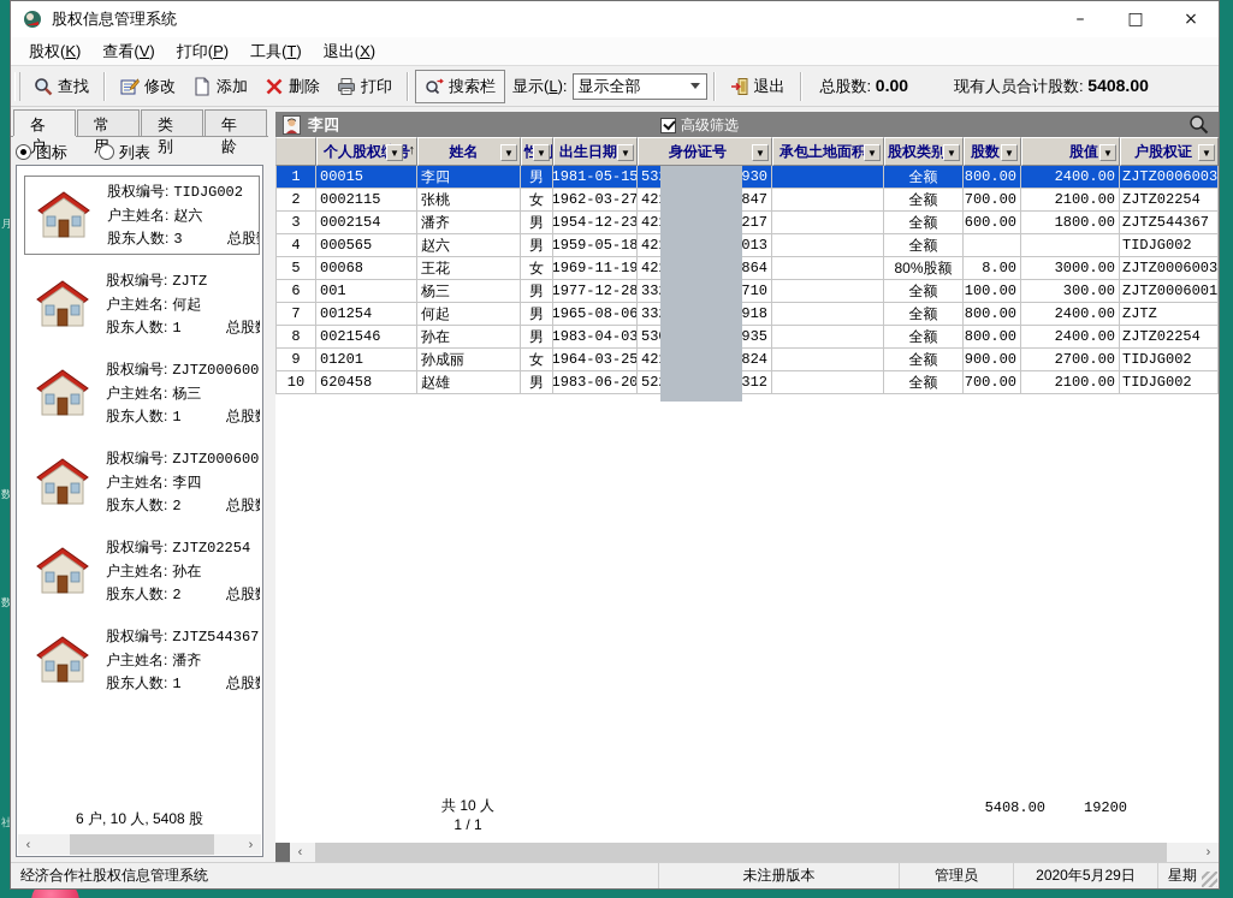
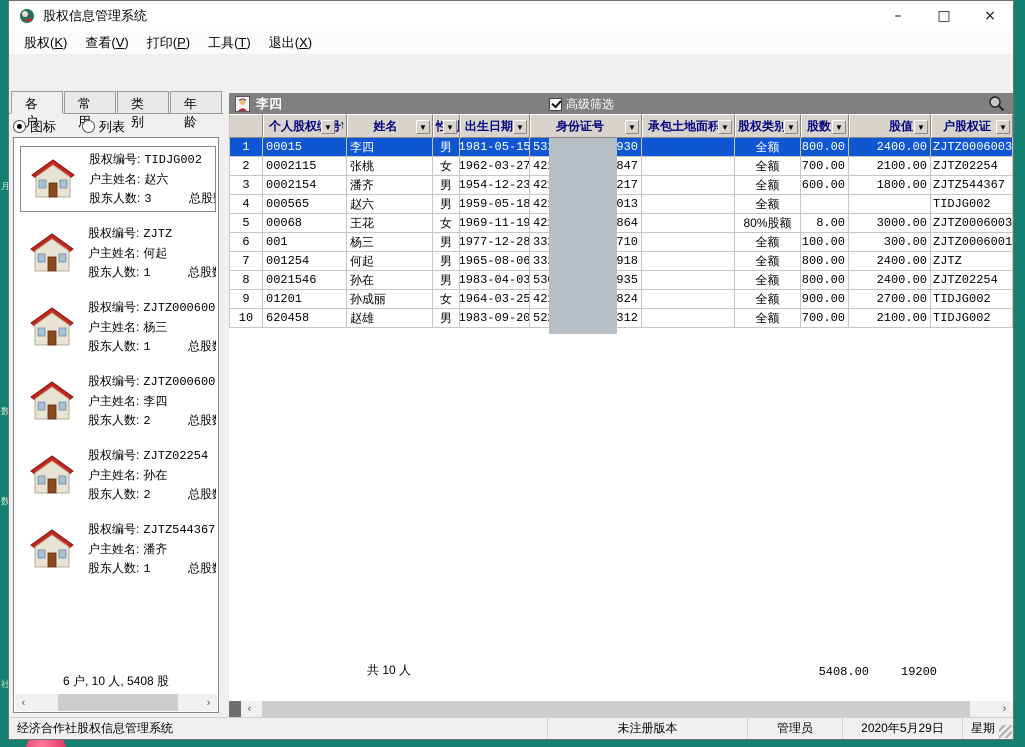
  月
  数
  数
  社
  股权信息管理系统
  –
  □
  ×
  股权(K)
  查看(V)
  打印(P)
  工具(T)
  退出(X)
- 查找
- 修改
- 添加
- 删除
- 打印
- 搜索栏
- 显示(L):
- 显示全部
- 退出
- 总股数: 0.00
- 现有人员合计股数: 5408.00
  各户
  类别
  年龄
  图标
  列表
  股权编号: TIDJG002
  户主姓名: 赵六
  股东人数: 3
  股权编号: ZJTZ
  户主姓名: 何起
  股东人数: 1
  股权编号: ZJTZ000600
  户主姓名: 杨三
  股东人数: 1
  股权编号: ZJTZ000600
  户主姓名: 李四
  股东人数: 2
  股权编号: ZJTZ02254
  户主姓名: 孙在
  股东人数: 2
  股权编号: ZJTZ544367
  户主姓名: 潘齐
  股东人数: 1
  6 户, 10 人, 5408 股
  ‹
  ›
  李四
  高级筛选
  个人股权号
  ▼
  ↑
  姓名
  ▼
  ▼
  出生日期
  ▼
  身份证号
  ▼
  承包土地面积
  ▼
  股权类别
  ▼
  股数
  ▼
  股值
  ▼
  户股权证
  ▼
  1
  00015
  李四
  男
  1981-05-15
  930
  全额
  800.00
  2400.00
  ZJTZ0006003
  2
  0002115
  张桃
  女
  1962-03-27
  847
  全额
  700.00
  2100.00
  ZJTZ02254
  3
  0002154
  潘齐
  男
  1954-12-23
  217
  全额
  600.00
  1800.00
  ZJTZ544367
  4
  000565
  赵六
  男
  1959-05-18
  013
  全额
  TIDJG002
  5
  00068
  王花
  女
  1969-11-19
  864
  80%股额
  8.00
  3000.00
  ZJTZ0006003
  6
  001
  杨三
  男
  1977-12-28
  710
  全额
  100.00
  300.00
  ZJTZ0006001
  7
  001254
  何起
  男
  1965-08-06
  918
  全额
  800.00
  2400.00
  ZJTZ
  8
  0021546
  孙在
  男
  1983-04-03
  935
  全额
  800.00
  2400.00
  ZJTZ02254
  9
  01201
  孙成丽
  女
  1964-03-25
  824
  全额
  900.00
  2700.00
  TIDJG002
  10
  620458
  赵雄
  男
- 1983-06-20
+ 1983-09-20
  312
  全额
  700.00
  2100.00
  TIDJG002
  共 10 人
- 1 / 1
  5408.00
  19200
  ‹
  ›
  经济合作社股权信息管理系统
  未注册版本
  管理员
  2020年5月29日
  星期
